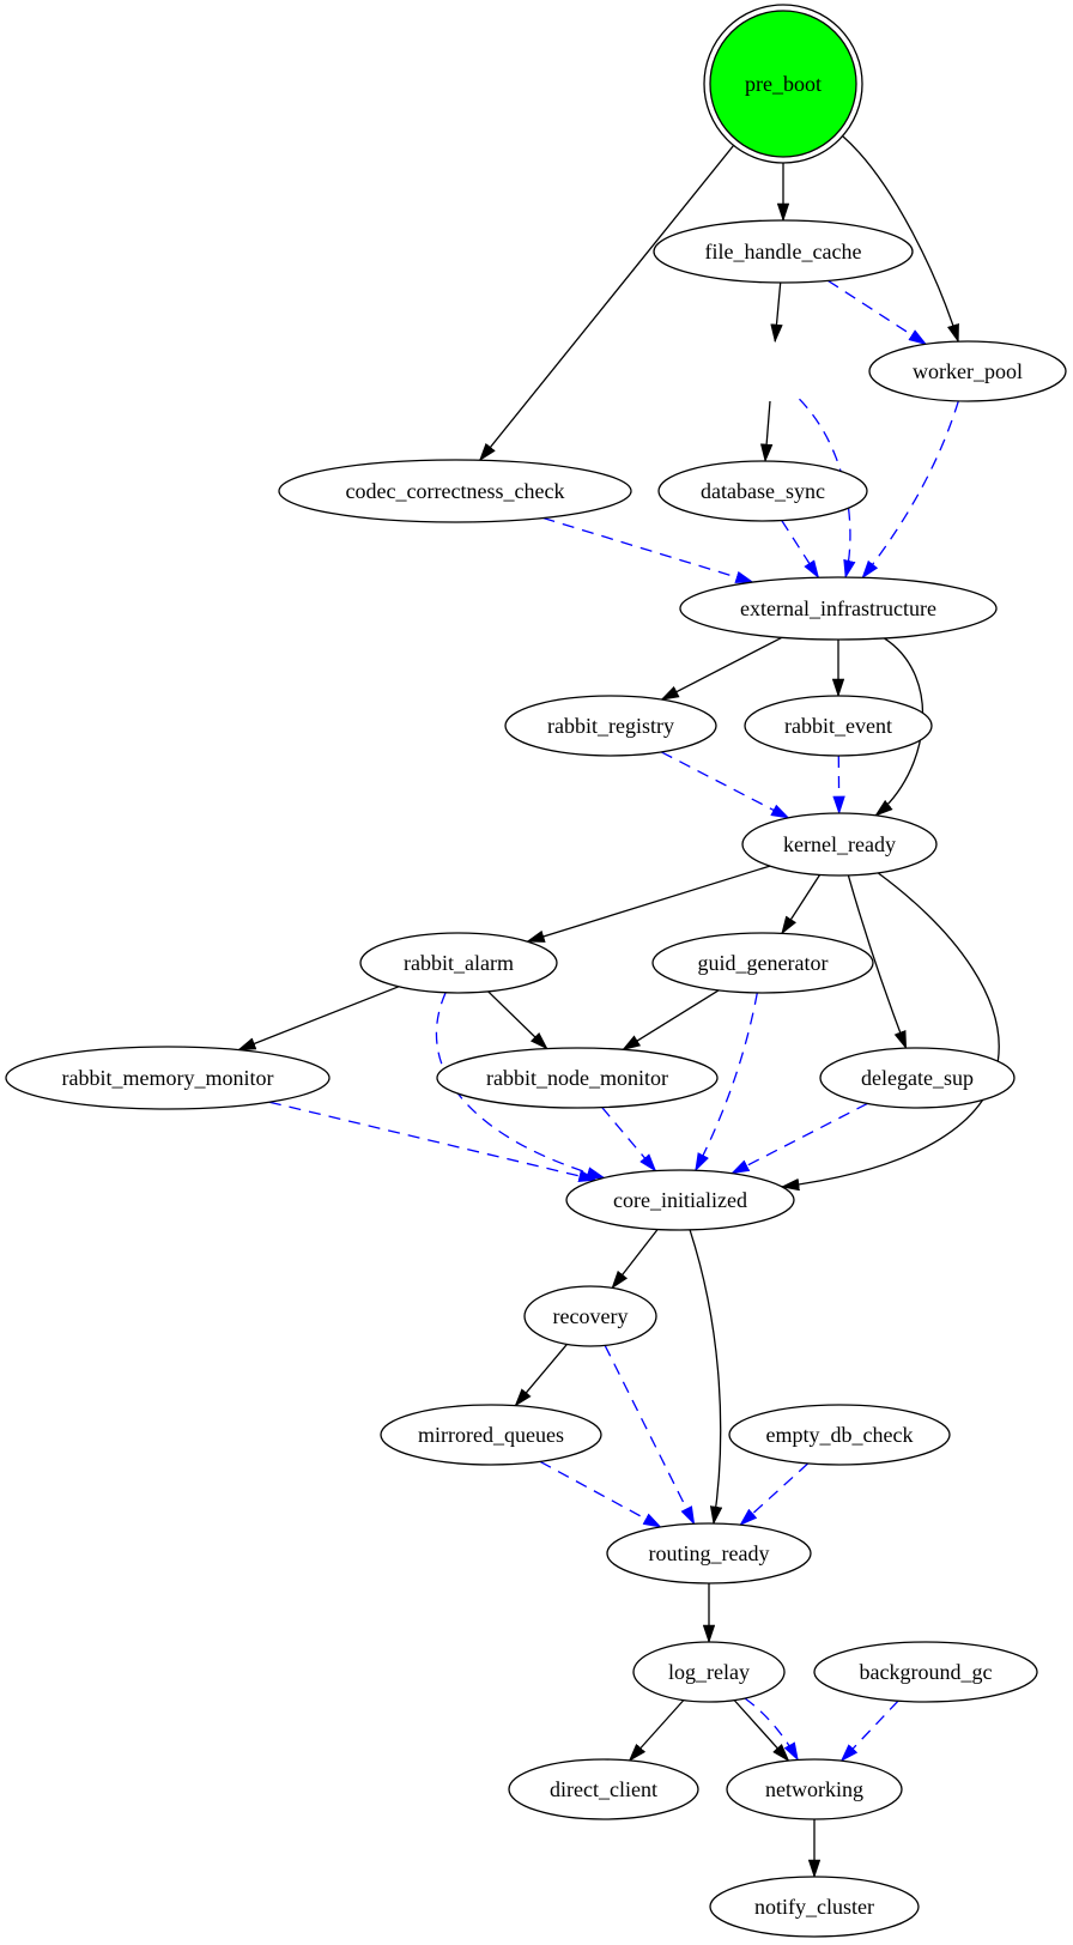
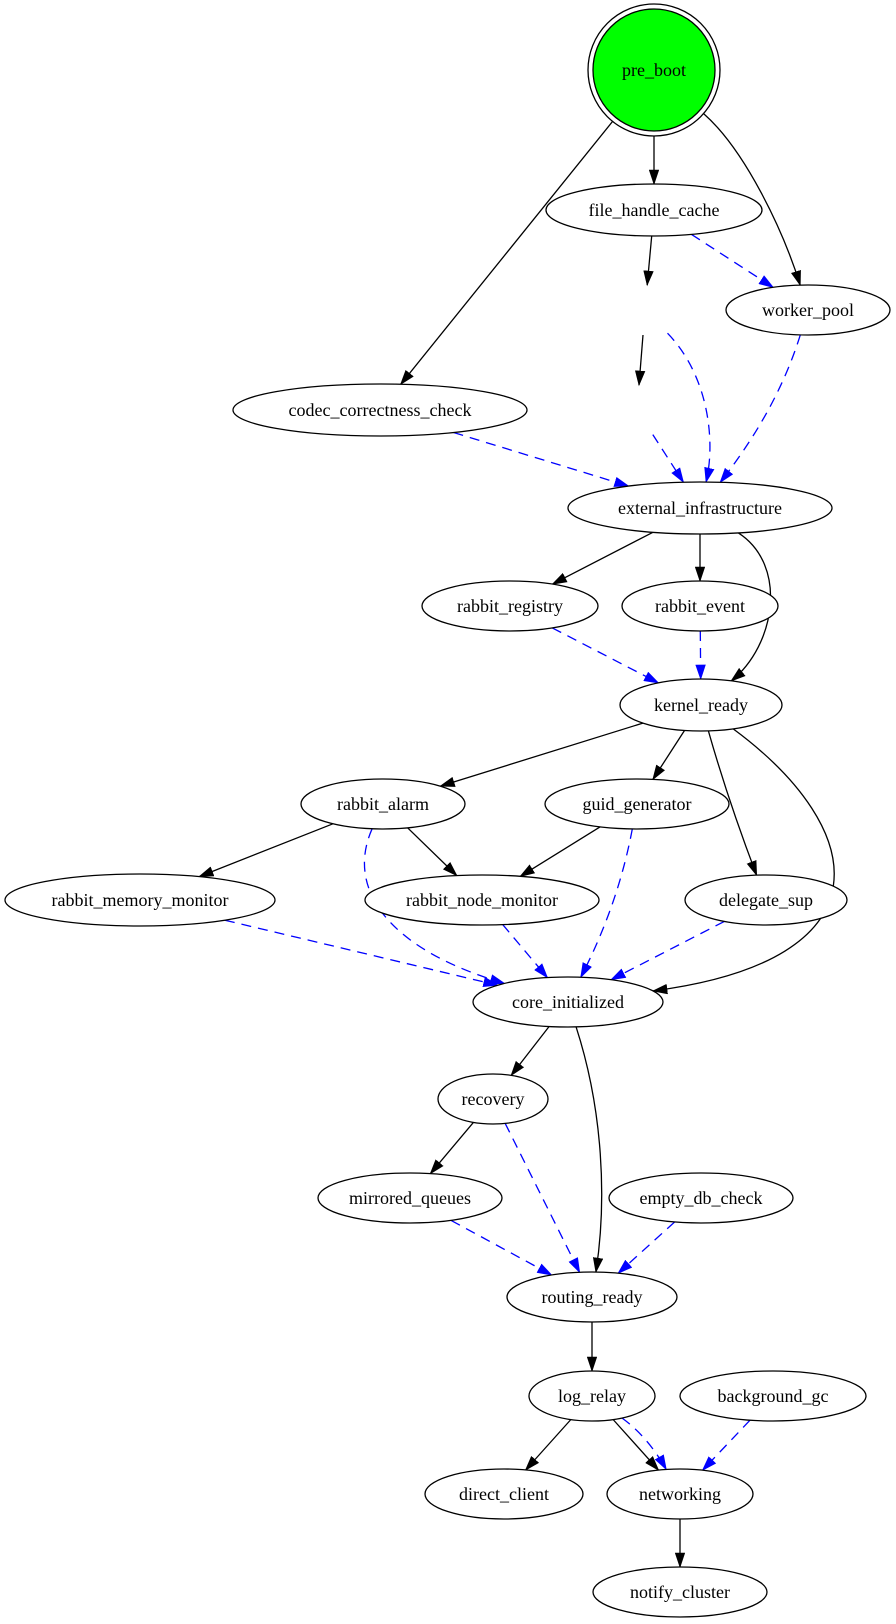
  pre_boot
  file_handle_cache
  worker_pool
  codec_correctness_check
- database_sync
  external_infrastructure
  rabbit_registry
  rabbit_event
  kernel_ready
  rabbit_alarm
  guid_generator
  rabbit_memory_monitor
  rabbit_node_monitor
  delegate_sup
  core_initialized
  recovery
  mirrored_queues
  empty_db_check
  routing_ready
  log_relay
  background_gc
  direct_client
  networking
  notify_cluster
